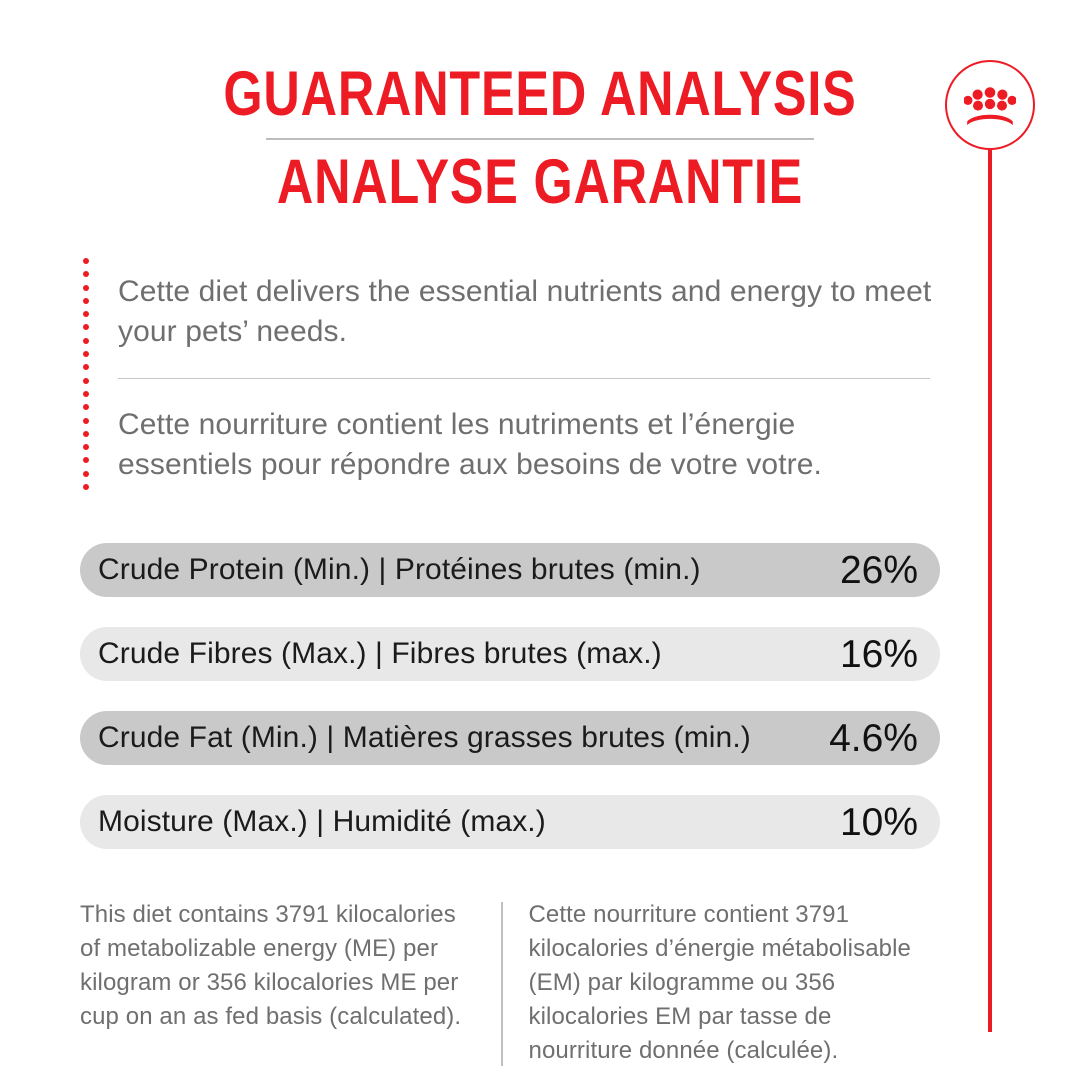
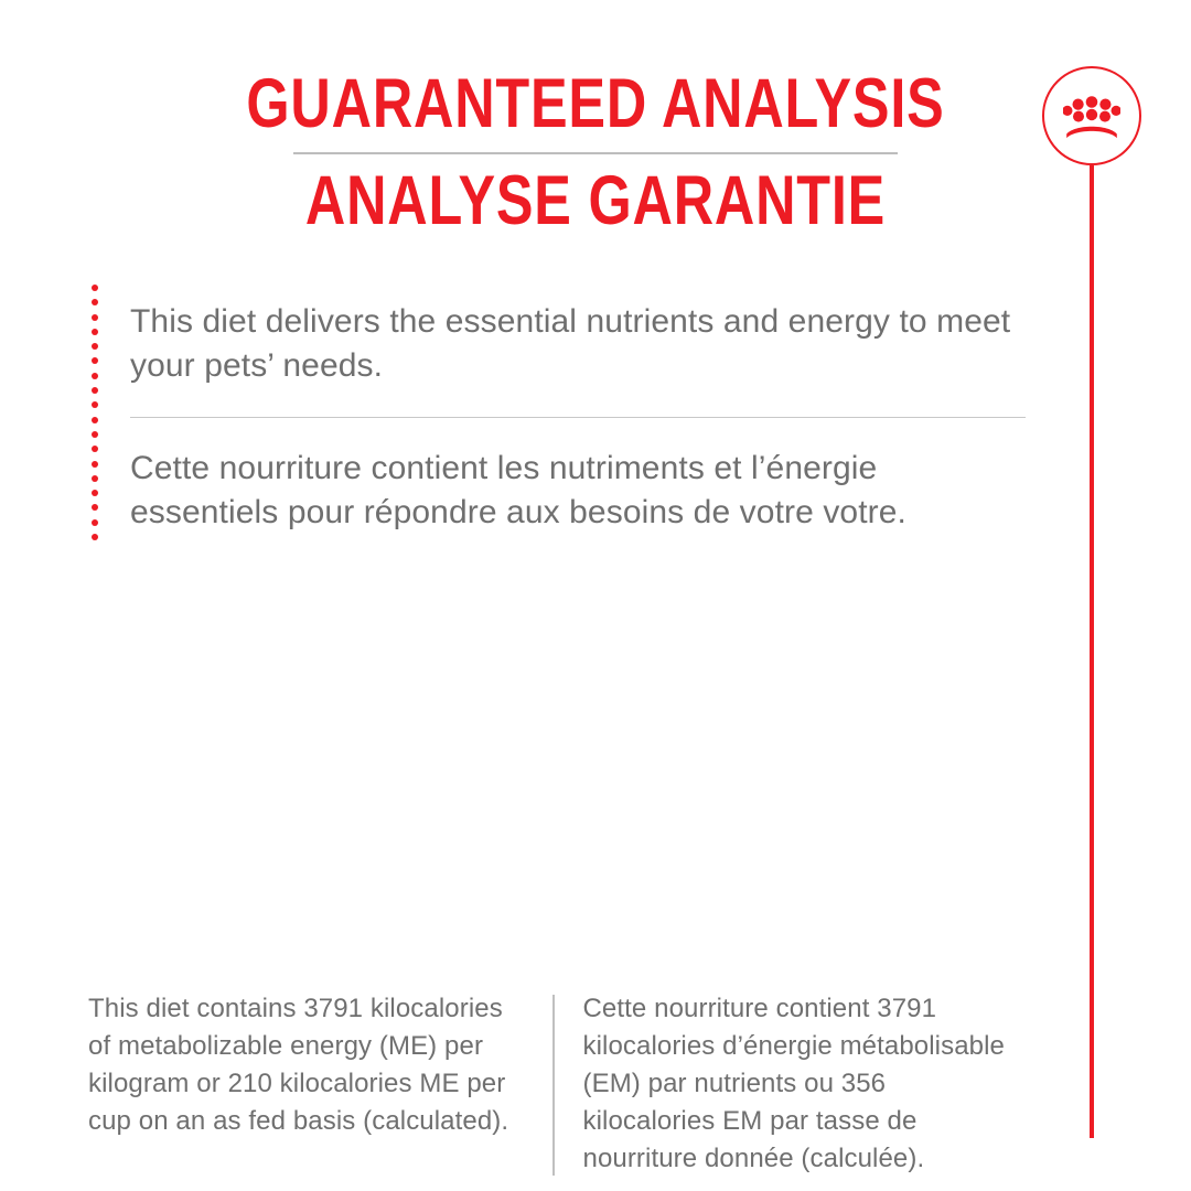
  GUARANTEED ANALYSIS
  ANALYSE GARANTIE
- Cette diet delivers the essential nutrients and energy to meet your pets’ needs.
+ This diet delivers the essential nutrients and energy to meet your pets’ needs.
  Cette nourriture contient les nutriments et l’énergie essentiels pour répondre aux besoins de votre votre.
- Crude Protein (Min.) | Protéines brutes (min.)
- 26%
- Crude Fibres (Max.) | Fibres brutes (max.)
- 16%
- Crude Fat (Min.) | Matières grasses brutes (min.)
- 4.6%
- Moisture (Max.) | Humidité (max.)
- 10%
- This diet contains 3791 kilocalories of metabolizable energy (ME) per kilogram or 356 kilocalories ME per cup on an as fed basis (calculated).
+ This diet contains 3791 kilocalories of metabolizable energy (ME) per kilogram or 210 kilocalories ME per cup on an as fed basis (calculated).
- Cette nourriture contient 3791 kilocalories d’énergie métabolisable (EM) par kilogramme ou 356 kilocalories EM par tasse de nourriture donnée (calculée).
+ Cette nourriture contient 3791 kilocalories d’énergie métabolisable (EM) par nutrients ou 356 kilocalories EM par tasse de nourriture donnée (calculée).
